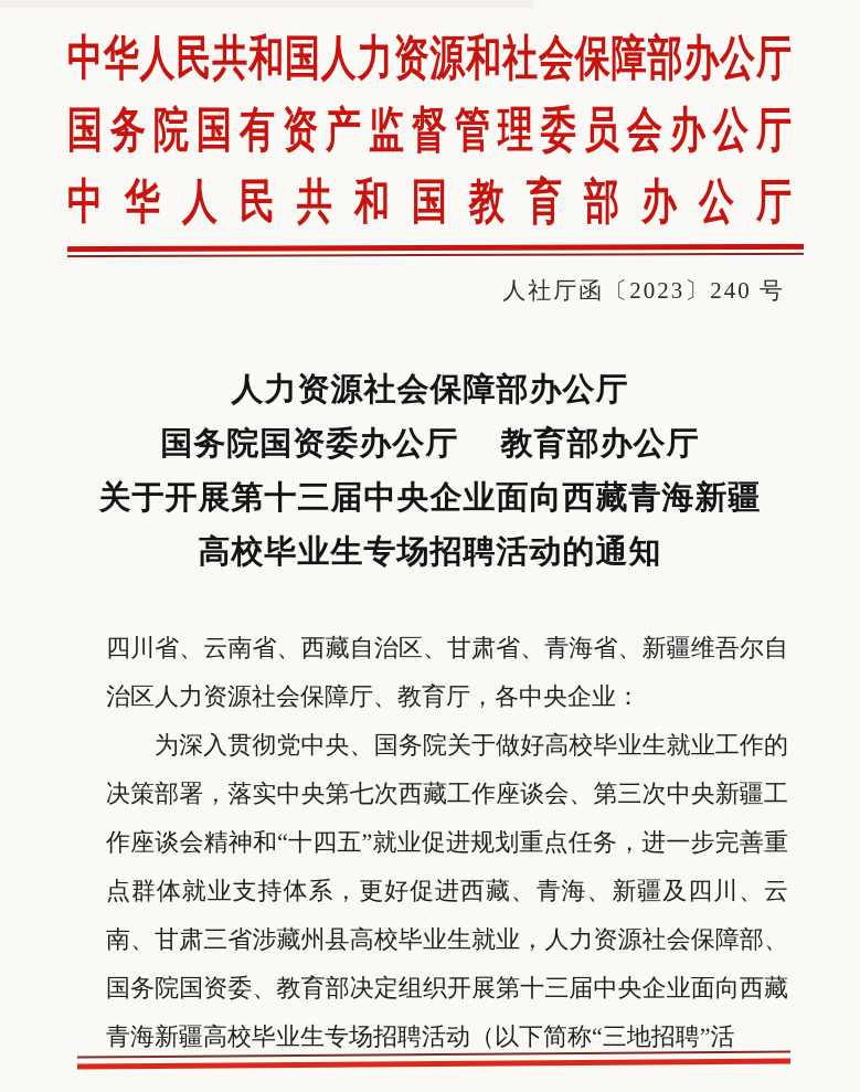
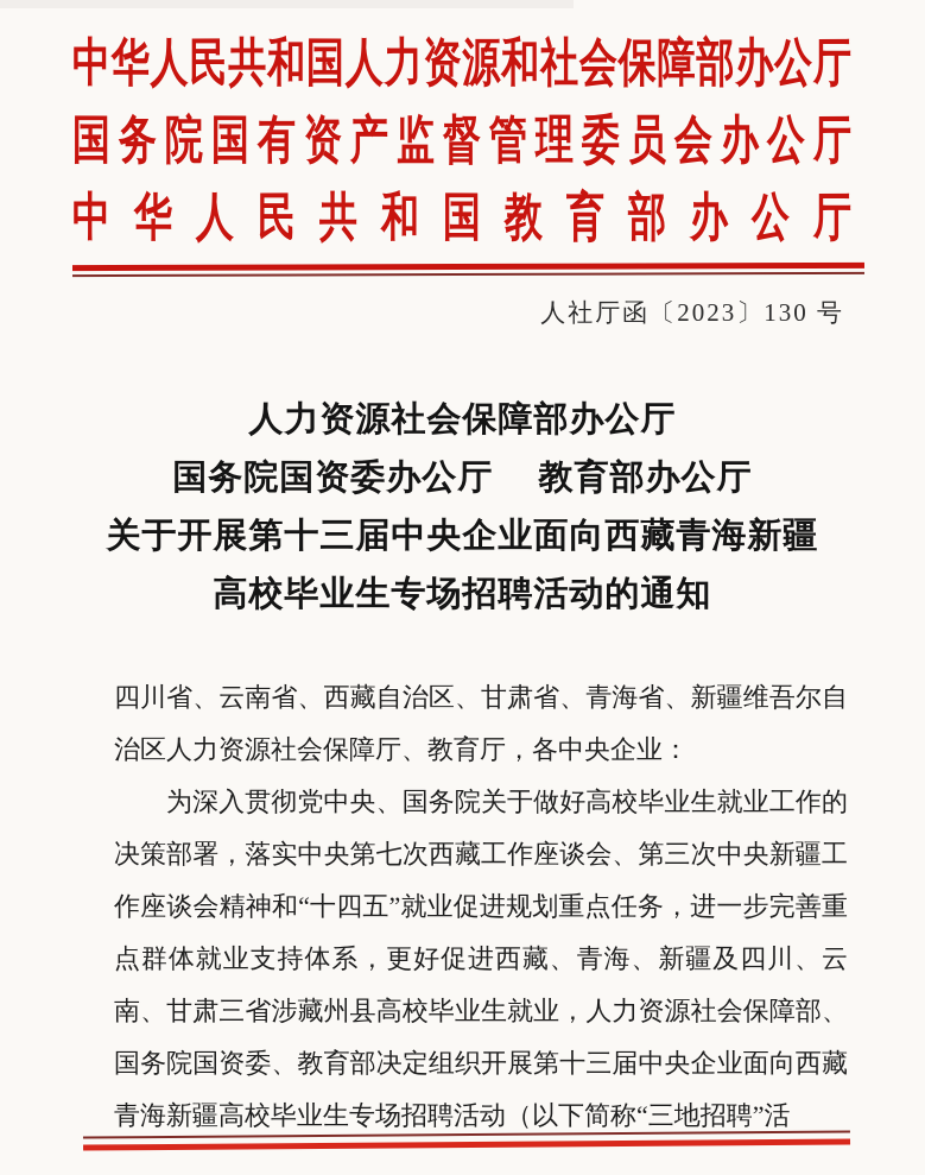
  中华人民共和国人力资源和社会保障部办公厅
  国务院国有资产监督管理委员会办公厅
  中华人民共和国教育部办公厅
- 人社厅函〔2023〕240 号
+ 人社厅函〔2023〕130 号
  人力资源社会保障部办公厅
  国务院国资委办公厅 教育部办公厅
  关于开展第十三届中央企业面向西藏青海新疆
  高校毕业生专场招聘活动的通知
  四川省、云南省、西藏自治区、甘肃省、青海省、新疆维吾尔自治区人力资源社会保障厅、教育厅，各中央企业：
  为深入贯彻党中央、国务院关于做好高校毕业生就业工作的决策部署，落实中央第七次西藏工作座谈会、第三次中央新疆工作座谈会精神和“十四五”就业促进规划重点任务，进一步完善重点群体就业支持体系，更好促进西藏、青海、新疆及四川、云南、甘肃三省涉藏州县高校毕业生就业，人力资源社会保障部、国务院国资委、教育部决定组织开展第十三届中央企业面向西藏青海新疆高校毕业生专场招聘活动（以下简称“三地招聘”活
